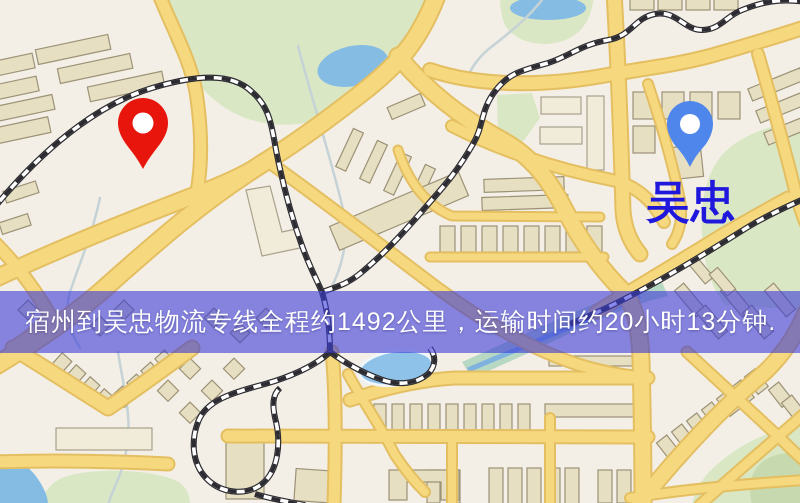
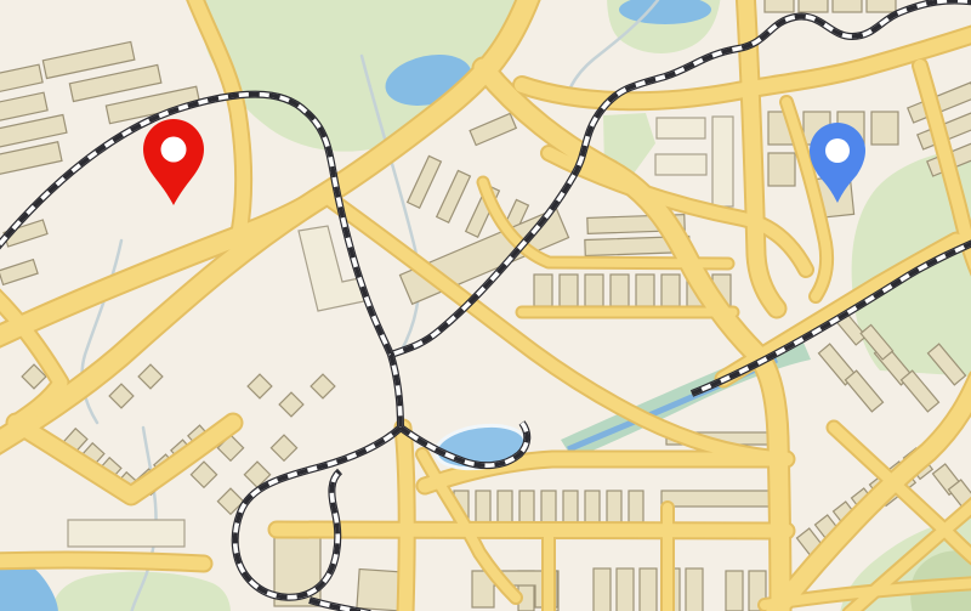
- 吴忠
- 宿州到吴忠物流专线全程约1492公里，运输时间约20小时13分钟.
